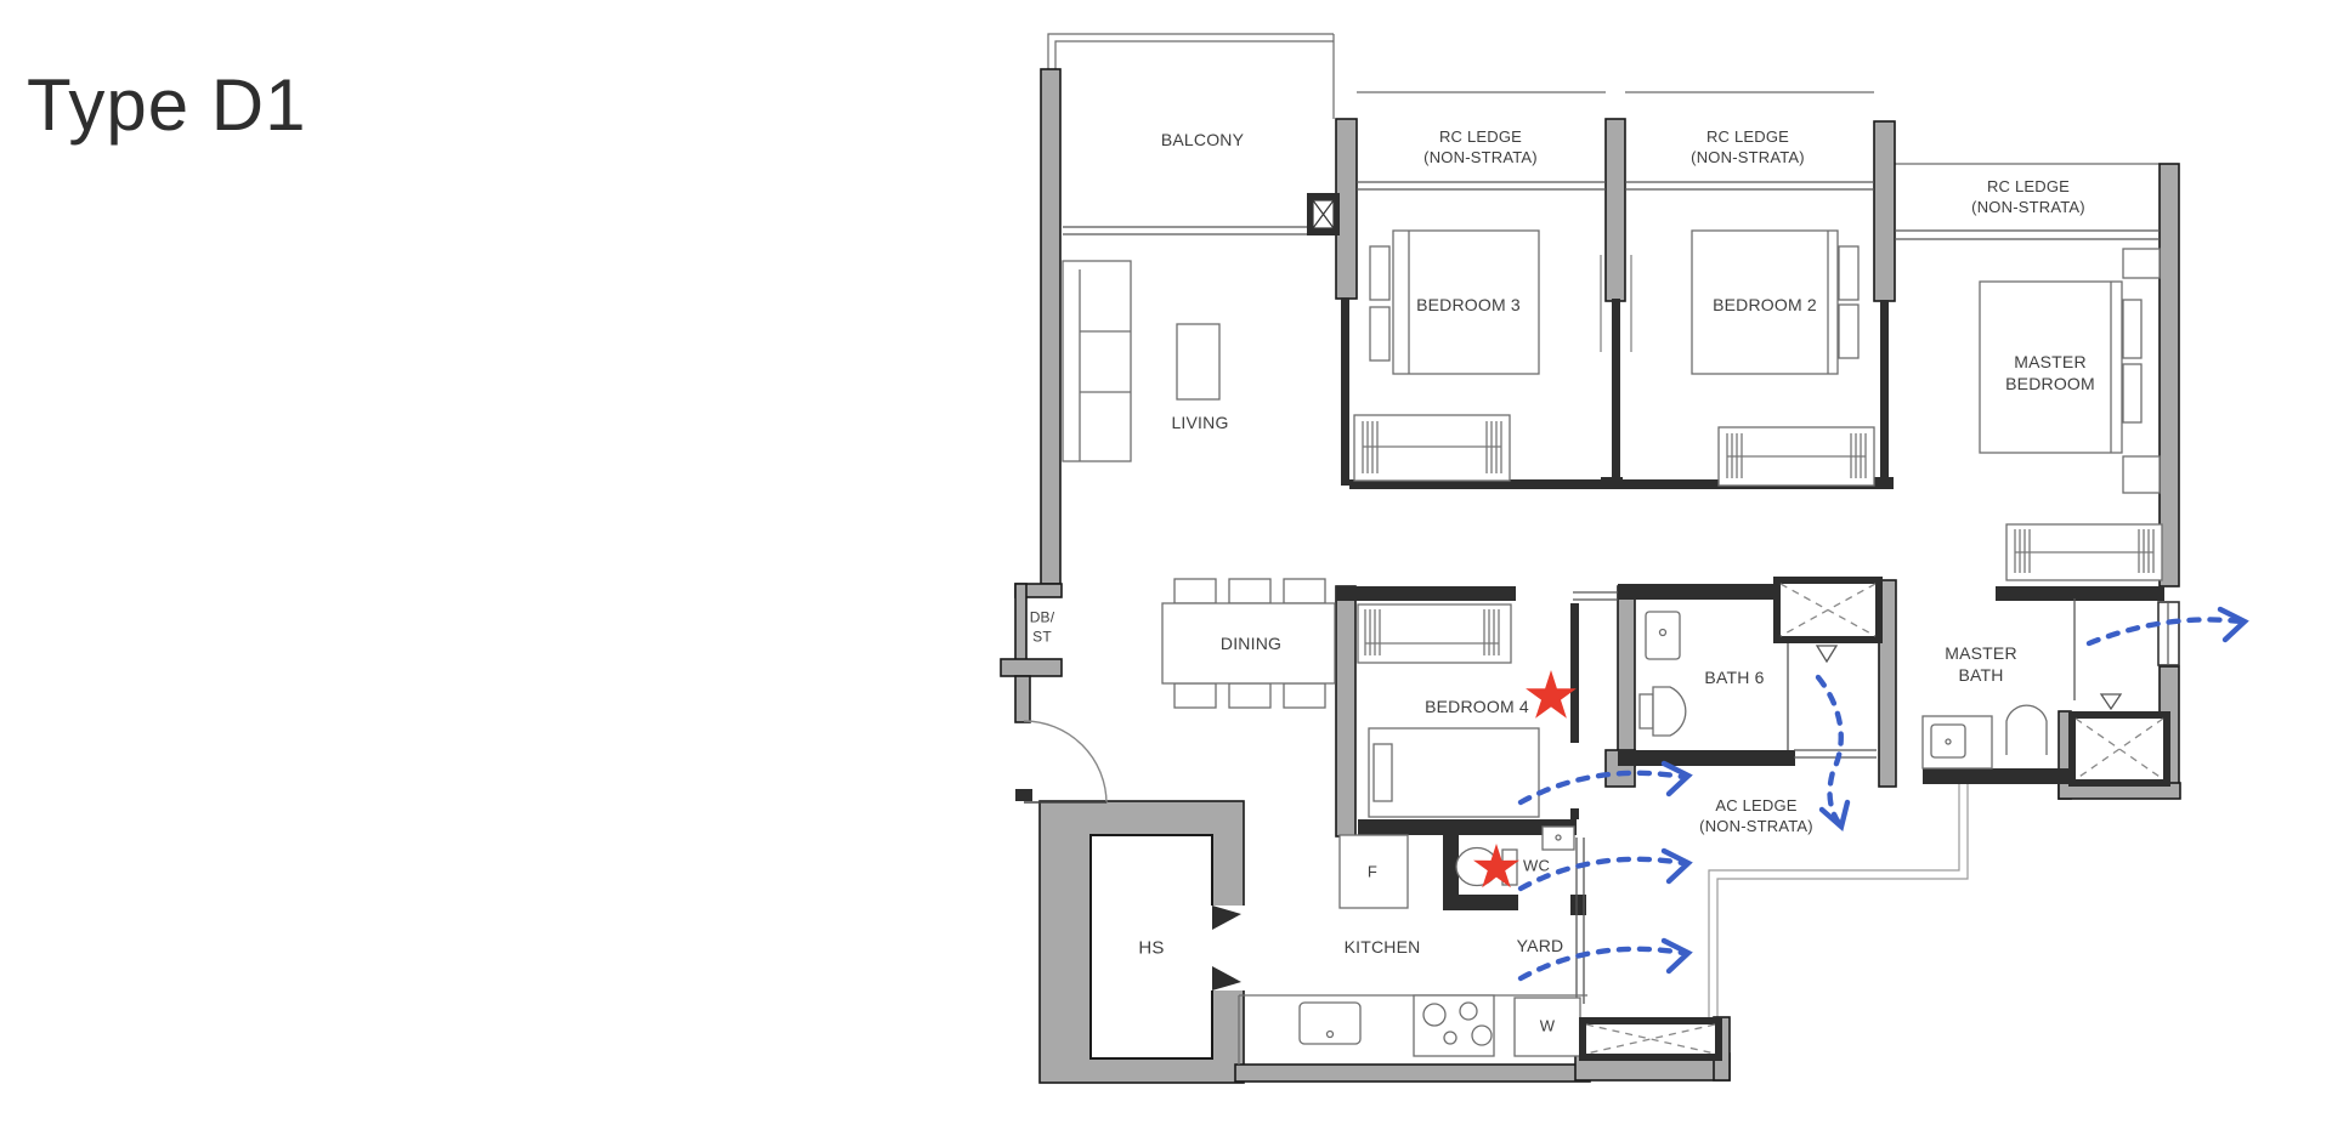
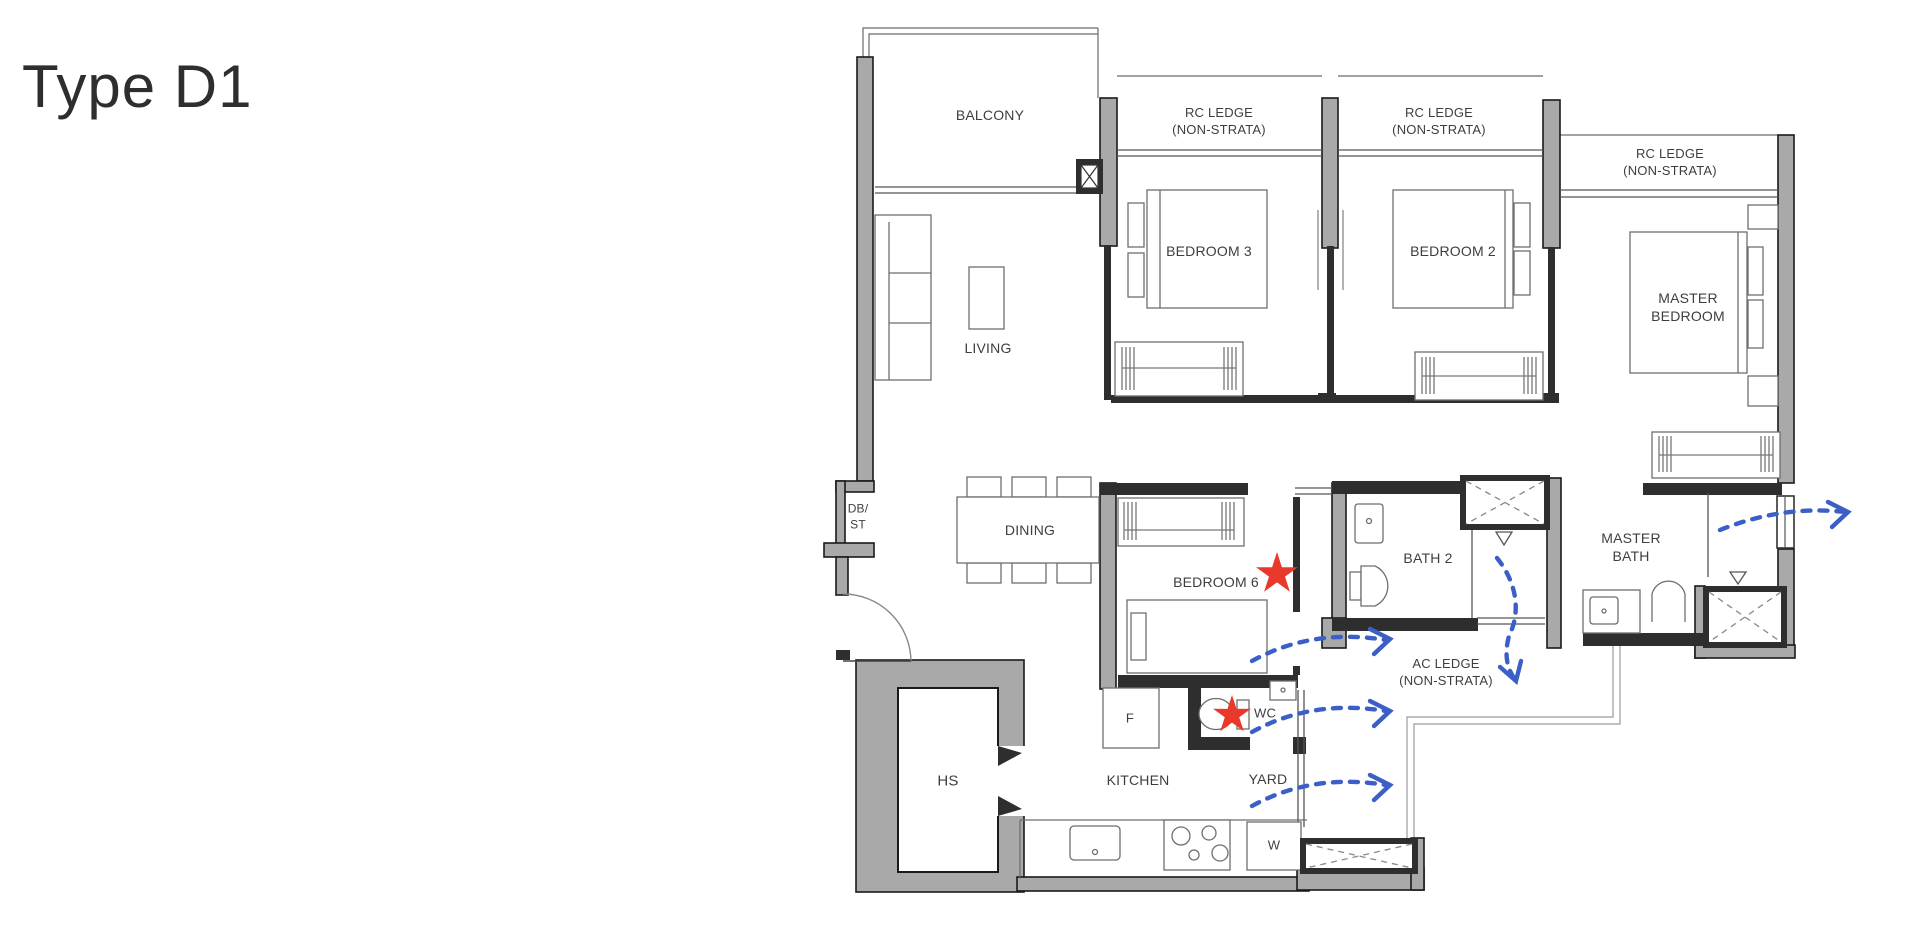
  Type D1
  BALCONY
  RC LEDGE
  (NON-STRATA)
  RC LEDGE
  (NON-STRATA)
  RC LEDGE
  (NON-STRATA)
  BEDROOM 3
  BEDROOM 2
  MASTER
  BEDROOM
  LIVING
  DINING
  DB/
  ST
- BEDROOM 4
+ BEDROOM 6
- BATH 6
+ BATH 2
  MASTER
  BATH
  AC LEDGE
  (NON-STRATA)
  WC
  YARD
  KITCHEN
  HS
  F
  W
